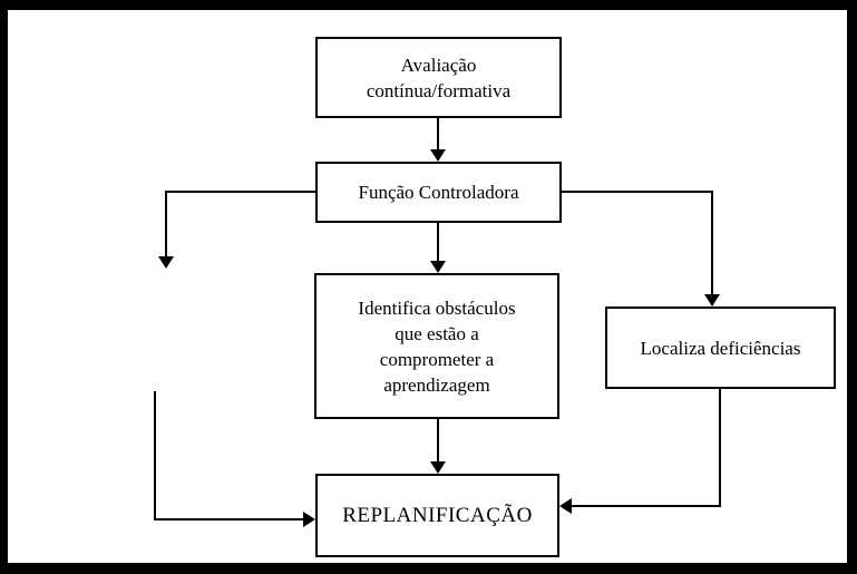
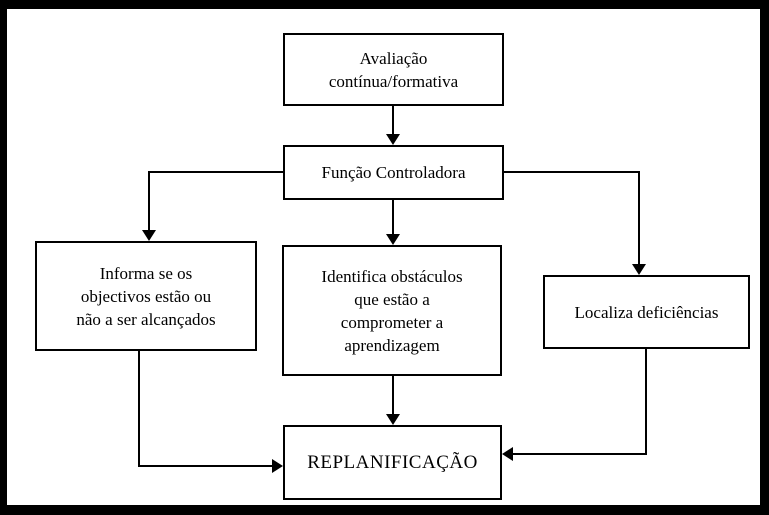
  Avaliação
  contínua/formativa
  Função Controladora
+ Informa se os
+ objectivos estão ou
+ não a ser alcançados
  Identifica obstáculos
  que estão a
  comprometer a
  aprendizagem
  Localiza deficiências
  REPLANIFICAÇÃO
